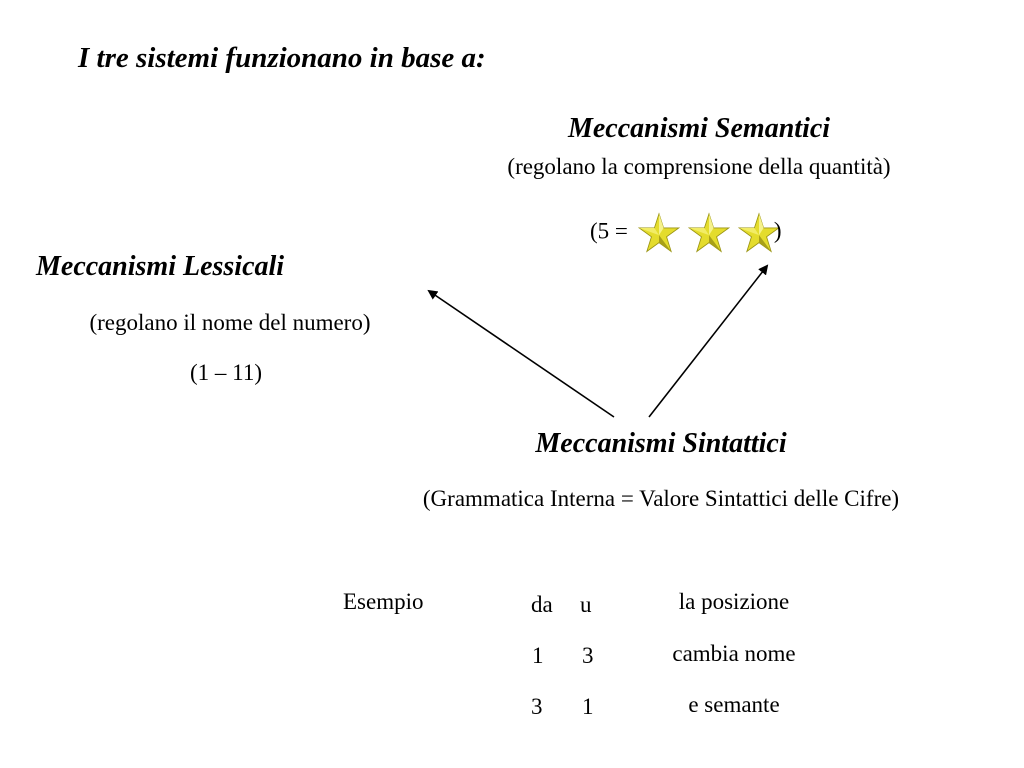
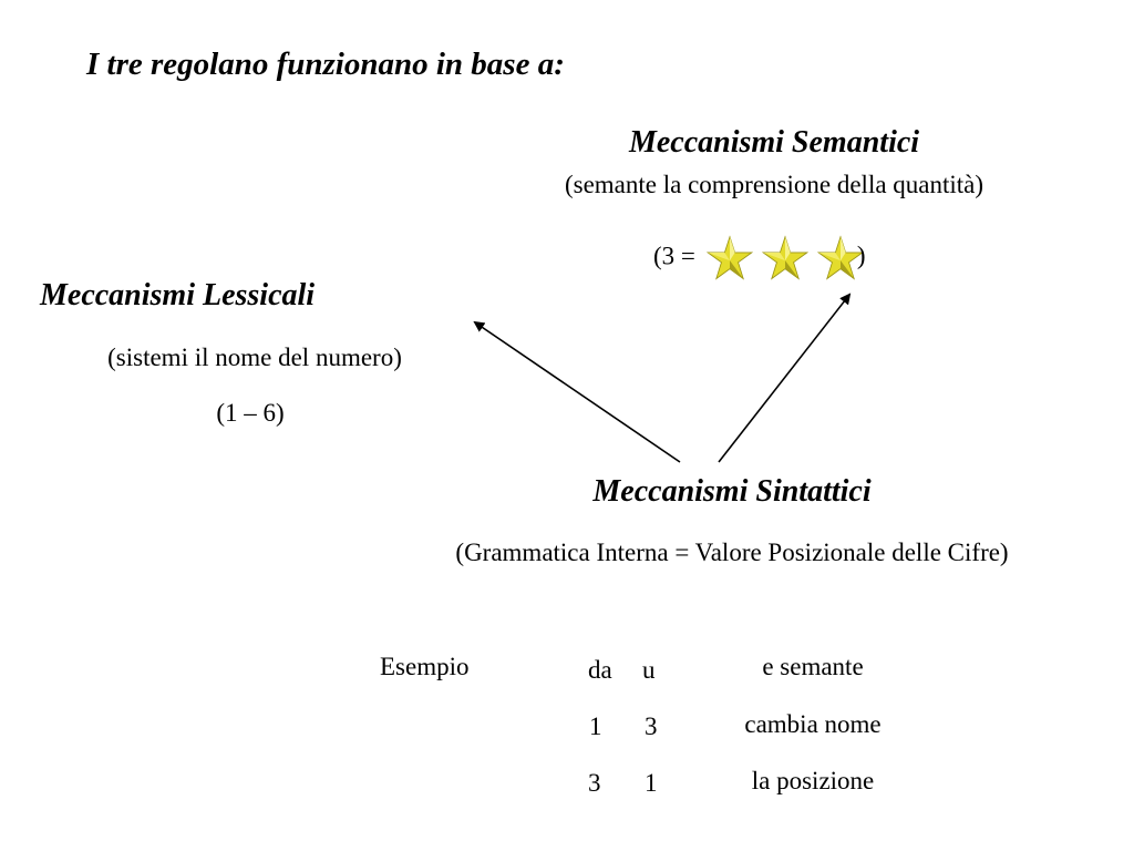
- I tre sistemi funzionano in base a:
+ I tre regolano funzionano in base a:
  Meccanismi Semantici
- (regolano la comprensione della quantità)
+ (semante la comprensione della quantità)
- (5 = )
+ (3 = )
  Meccanismi Lessicali
- (regolano il nome del numero)
+ (sistemi il nome del numero)
- (1 – 11)
+ (1 – 6)
  Meccanismi Sintattici
- (Grammatica Interna = Valore Sintattici delle Cifre)
+ (Grammatica Interna = Valore Posizionale delle Cifre)
  Esempio
  da
  u
  1
  3
  3
  1
- la posizione
+ e semante
  cambia nome
- e semante
+ la posizione
